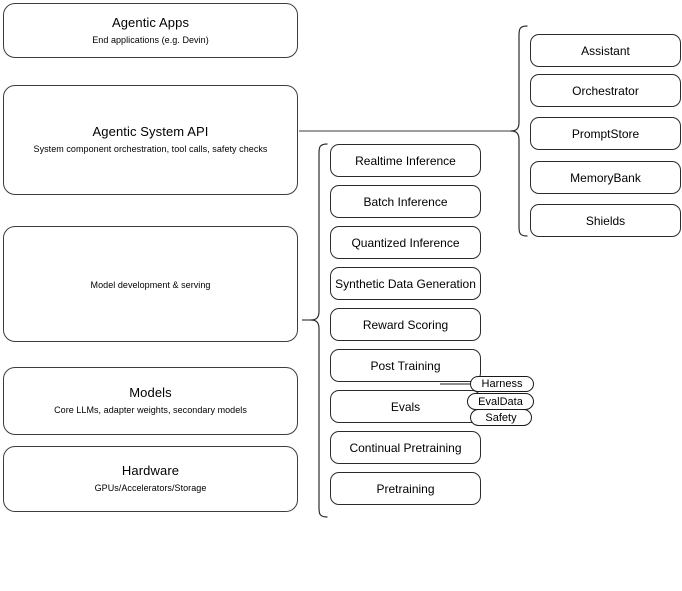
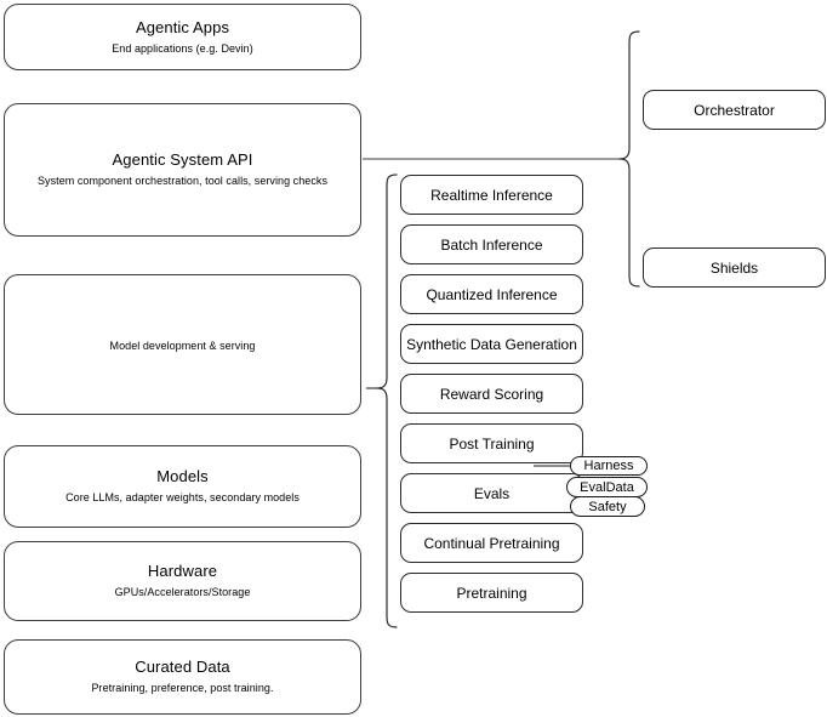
  Agentic Apps
  End applications (e.g. Devin)
  Agentic System API
- System component orchestration, tool calls, safety checks
+ System component orchestration, tool calls, serving checks
  Model development & serving
  Models
  Core LLMs, adapter weights, secondary models
  Hardware
  GPUs/Accelerators/Storage
+ Curated Data
+ Pretraining, preference, post training.
  Realtime Inference
  Batch Inference
  Quantized Inference
  Synthetic Data Generation
  Reward Scoring
  Post Training
  Evals
  Continual Pretraining
  Pretraining
  Harness
  EvalData
  Safety
- Assistant
  Orchestrator
- PromptStore
- MemoryBank
  Shields
